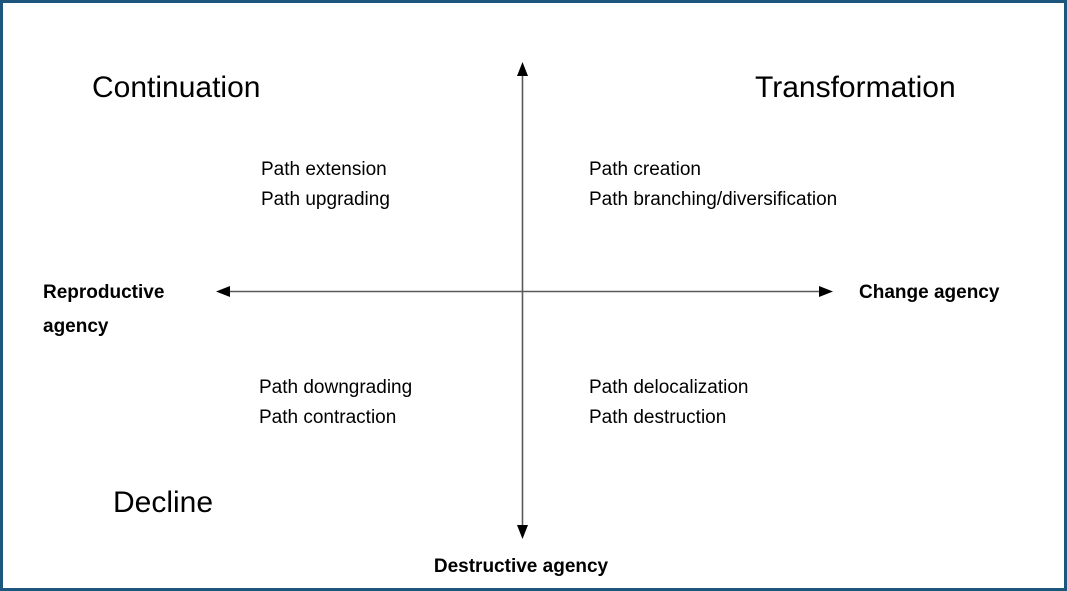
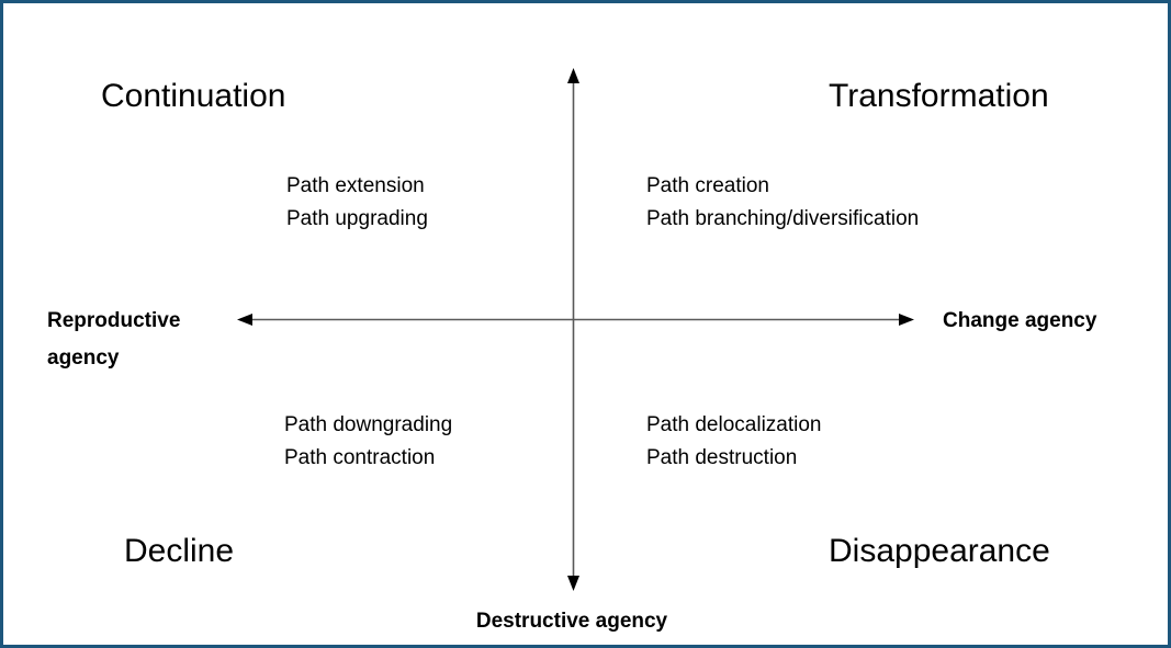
  Reproductive agency
  Change agency
  Destructive agency
  Continuation
  Transformation
  Decline
+ Disappearance
  Path extension
  Path upgrading
  Path creation
  Path branching/diversification
  Path downgrading
  Path contraction
  Path delocalization
  Path destruction
